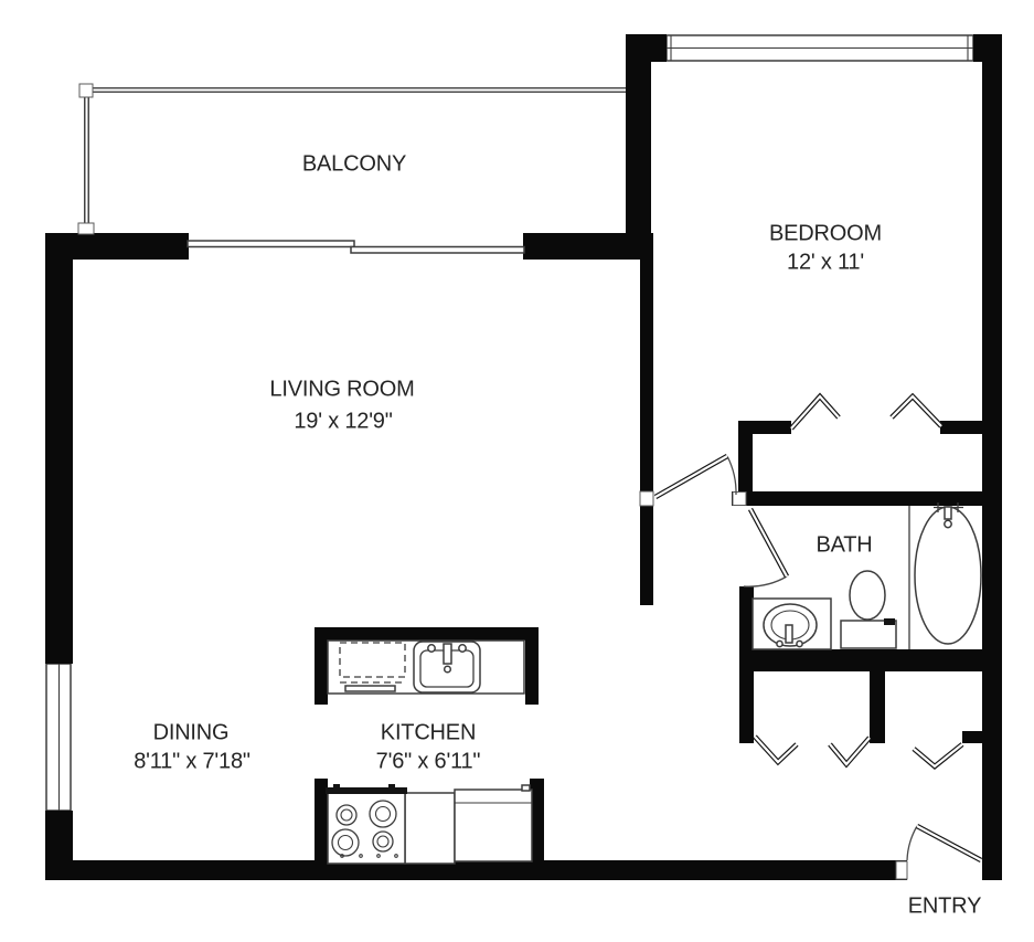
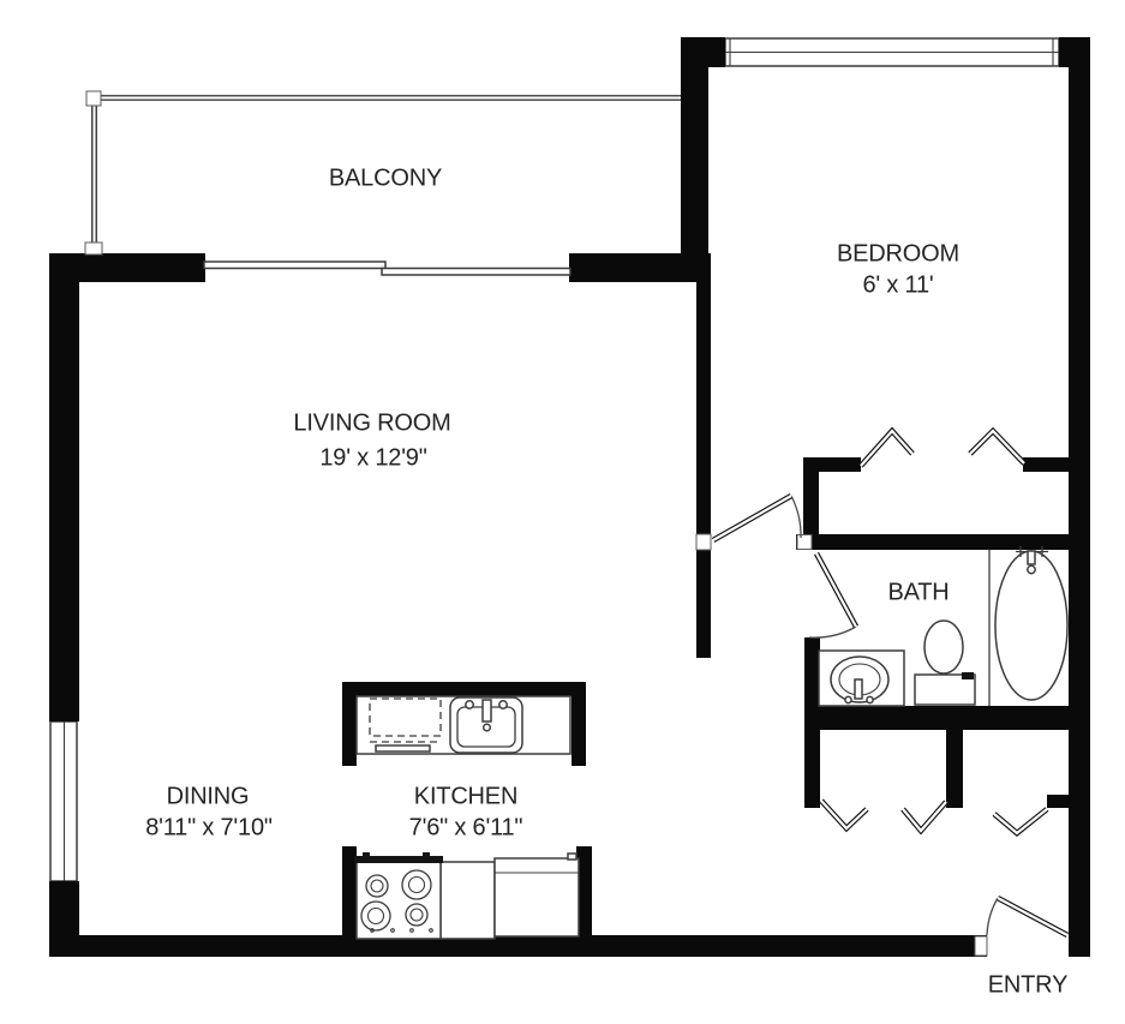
  BALCONY
  LIVING ROOM
  19' x 12'9"
  BEDROOM
- 12' x 11'
+ 6' x 11'
  DINING
- 8'11" x 7'18"
+ 8'11" x 7'10"
  KITCHEN
  7'6" x 6'11"
  BATH
  ENTRY
